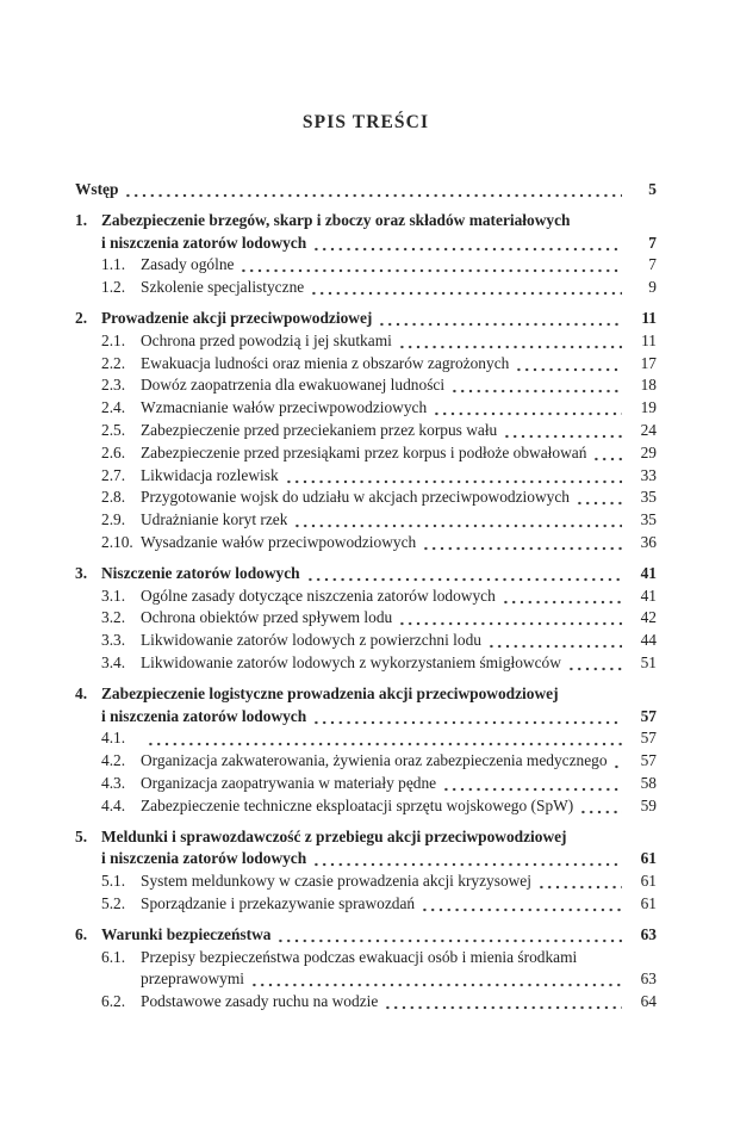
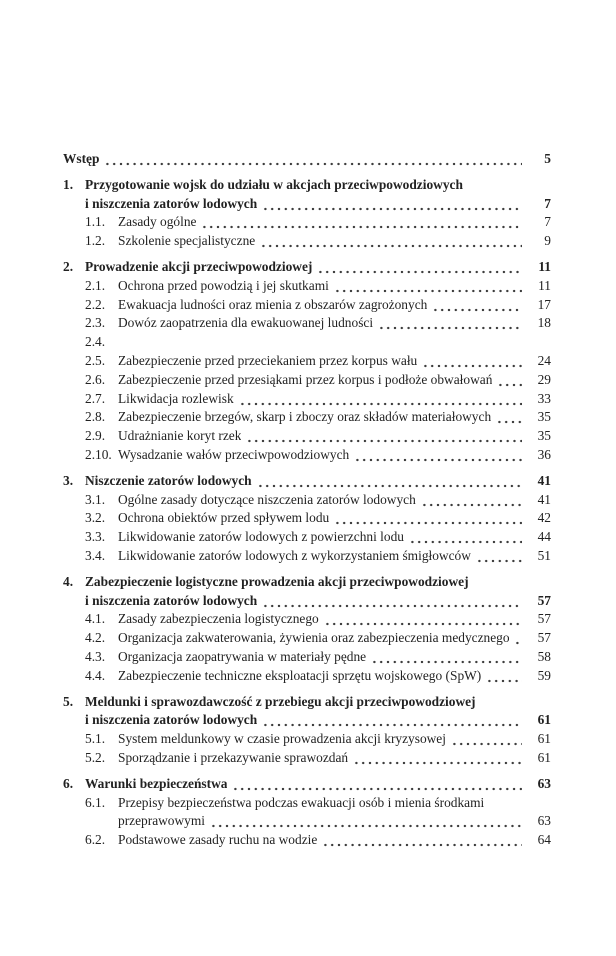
- SPIS TREŚCI
  Wstęp
  5
  1.
- Zabezpieczenie brzegów, skarp i zboczy oraz składów materiałowych
+ Przygotowanie wojsk do udziału w akcjach przeciwpowodziowych
  i niszczenia zatorów lodowych
  7
  1.1.
  Zasady ogólne
  7
  1.2.
  Szkolenie specjalistyczne
  9
  2.
  Prowadzenie akcji przeciwpowodziowej
  11
  2.1.
  Ochrona przed powodzią i jej skutkami
  11
  2.2.
  Ewakuacja ludności oraz mienia z obszarów zagrożonych
  17
  2.3.
  Dowóz zaopatrzenia dla ewakuowanej ludności
  18
  2.4.
- Wzmacnianie wałów przeciwpowodziowych
- 19
  2.5.
  Zabezpieczenie przed przeciekaniem przez korpus wału
  24
  2.6.
  Zabezpieczenie przed przesiąkami przez korpus i podłoże obwałowań
  29
  2.7.
  Likwidacja rozlewisk
  33
  2.8.
- Przygotowanie wojsk do udziału w akcjach przeciwpowodziowych
+ Zabezpieczenie brzegów, skarp i zboczy oraz składów materiałowych
  35
  2.9.
  Udrażnianie koryt rzek
  35
  2.10.
  Wysadzanie wałów przeciwpowodziowych
  36
  3.
  Niszczenie zatorów lodowych
  41
  3.1.
  Ogólne zasady dotyczące niszczenia zatorów lodowych
  41
  3.2.
  Ochrona obiektów przed spływem lodu
  42
  3.3.
  Likwidowanie zatorów lodowych z powierzchni lodu
  44
  3.4.
  Likwidowanie zatorów lodowych z wykorzystaniem śmigłowców
  51
  4.
  Zabezpieczenie logistyczne prowadzenia akcji przeciwpowodziowej
  i niszczenia zatorów lodowych
  57
  4.1.
+ Zasady zabezpieczenia logistycznego
  57
  4.2.
  Organizacja zakwaterowania, żywienia oraz zabezpieczenia medycznego
  57
  4.3.
  Organizacja zaopatrywania w materiały pędne
  58
  4.4.
  Zabezpieczenie techniczne eksploatacji sprzętu wojskowego (SpW)
  59
  5.
  Meldunki i sprawozdawczość z przebiegu akcji przeciwpowodziowej
  i niszczenia zatorów lodowych
  61
  5.1.
  System meldunkowy w czasie prowadzenia akcji kryzysowej
  61
  5.2.
  Sporządzanie i przekazywanie sprawozdań
  61
  6.
  Warunki bezpieczeństwa
  63
  6.1.
  Przepisy bezpieczeństwa podczas ewakuacji osób i mienia środkami
  przeprawowymi
  63
  6.2.
  Podstawowe zasady ruchu na wodzie
  64
